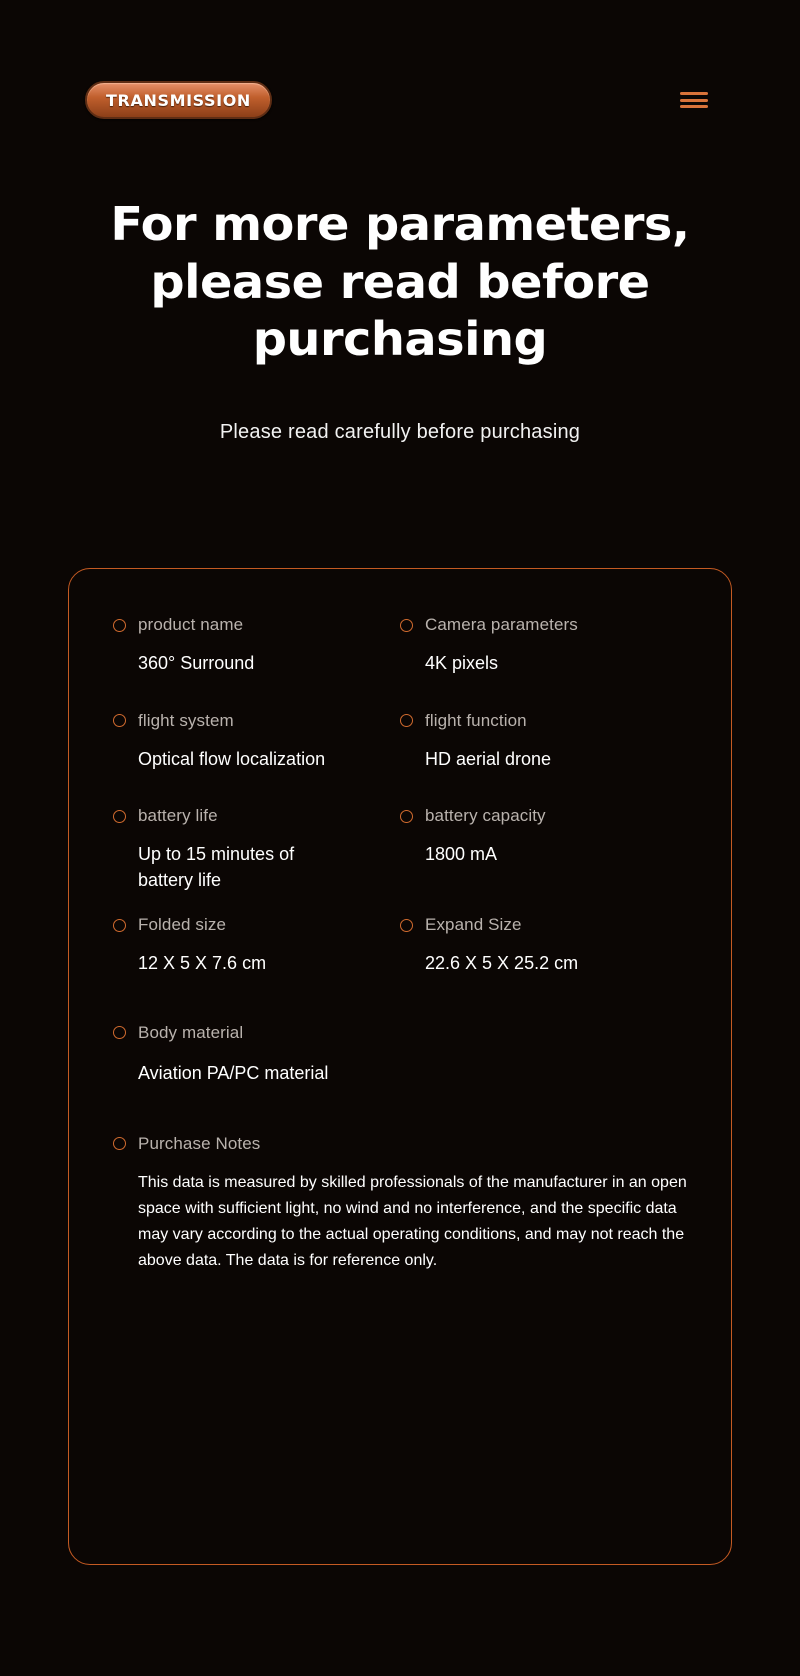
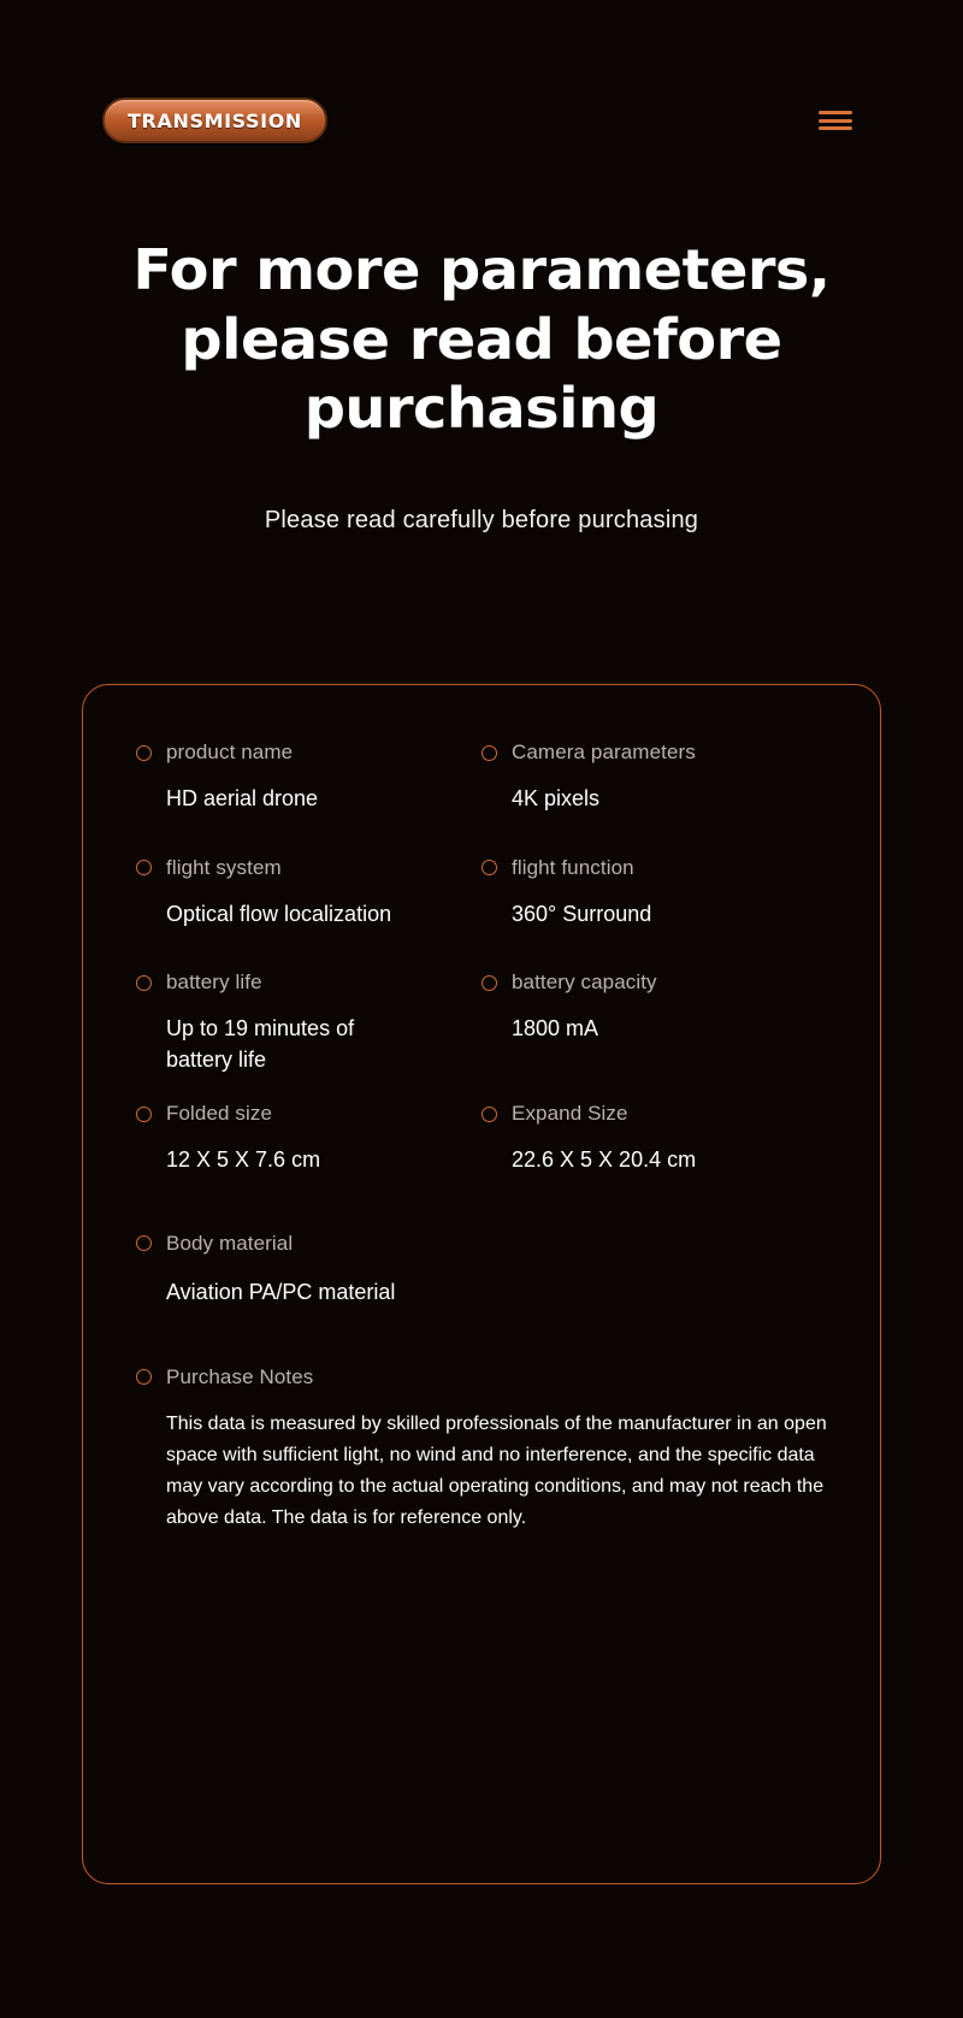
  TRANSMISSION
  For more parameters, please read before purchasing
  Please read carefully before purchasing
  product name
- 360° Surround
+ HD aerial drone
  Camera parameters
  4K pixels
  flight system
  Optical flow localization
  flight function
- HD aerial drone
+ 360° Surround
  battery life
- Up to 15 minutes of battery life
+ Up to 19 minutes of battery life
  battery capacity
  1800 mA
  Folded size
  12 X 5 X 7.6 cm
  Expand Size
- 22.6 X 5 X 25.2 cm
+ 22.6 X 5 X 20.4 cm
  Body material
  Aviation PA/PC material
  Purchase Notes
  This data is measured by skilled professionals of the manufacturer in an open space with sufficient light, no wind and no interference, and the specific data may vary according to the actual operating conditions, and may not reach the above data. The data is for reference only.
